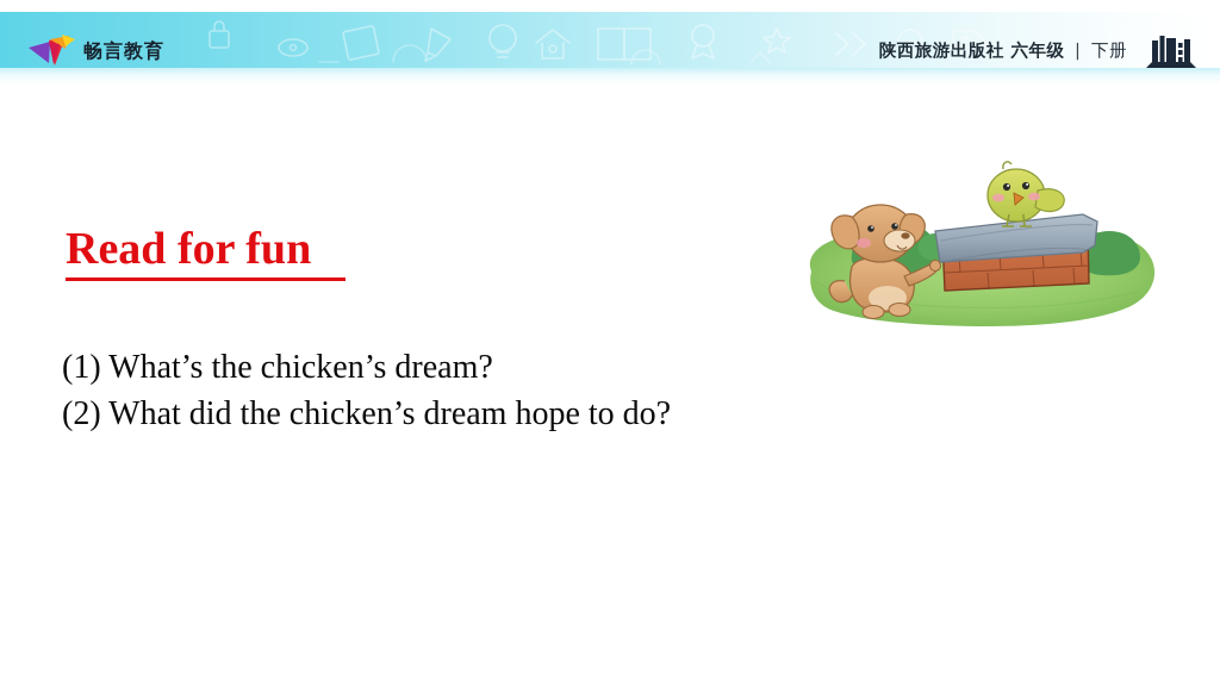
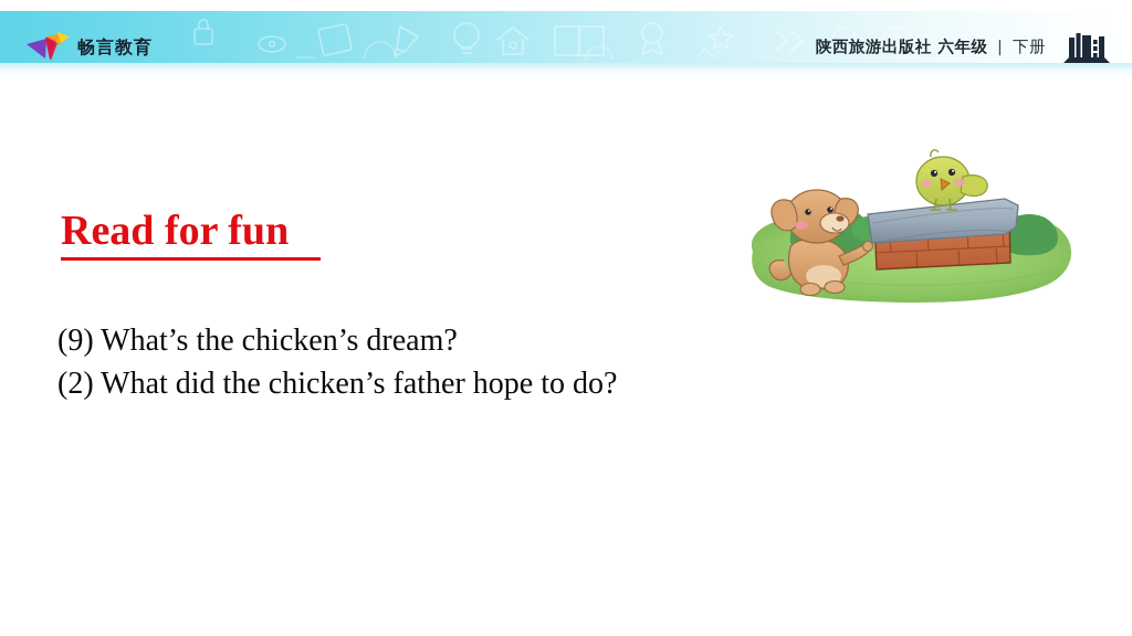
  畅言教育
  陕西旅游出版社 六年级 | 下册
  Read for fun
- (1) What’s the chicken’s dream?
+ (9) What’s the chicken’s dream?
- (2) What did the chicken’s dream hope to do?
+ (2) What did the chicken’s father hope to do?
